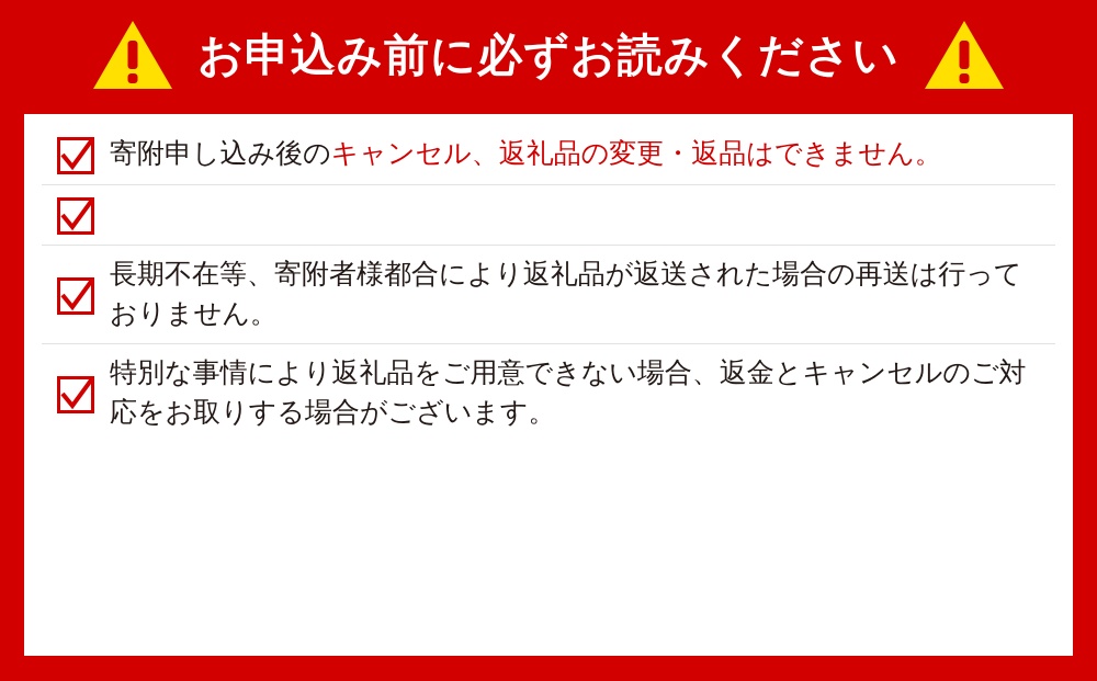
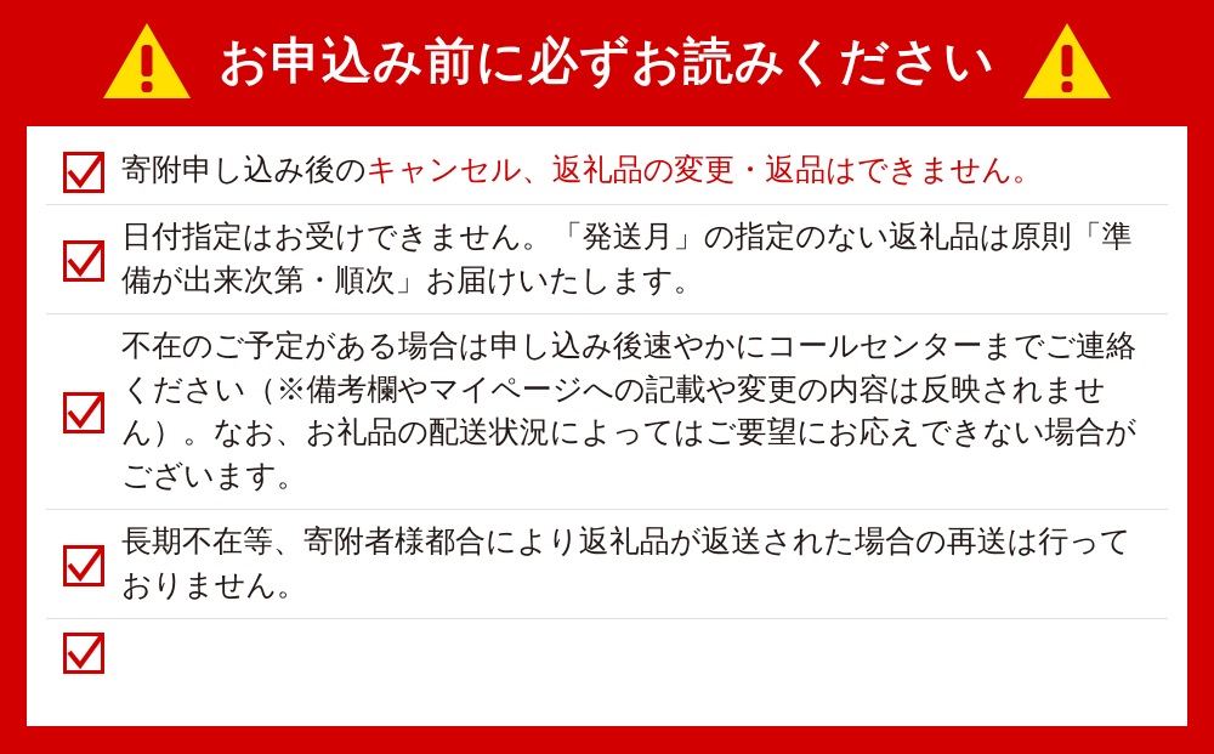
  お申込み前に必ずお読みください
  寄附申し込み後のキャンセル、返礼品の変更・返品はできません。
+ 日付指定はお受けできません。「発送月」の指定のない返礼品は原則「準備が出来次第・順次」お届けいたします。
+ 不在のご予定がある場合は申し込み後速やかにコールセンターまでご連絡ください（※備考欄やマイページへの記載や変更の内容は反映されません）。なお、お礼品の配送状況によってはご要望にお応えできない場合がございます。
  長期不在等、寄附者様都合により返礼品が返送された場合の再送は行っておりません。
- 特別な事情により返礼品をご用意できない場合、返金とキャンセルのご対応をお取りする場合がございます。
